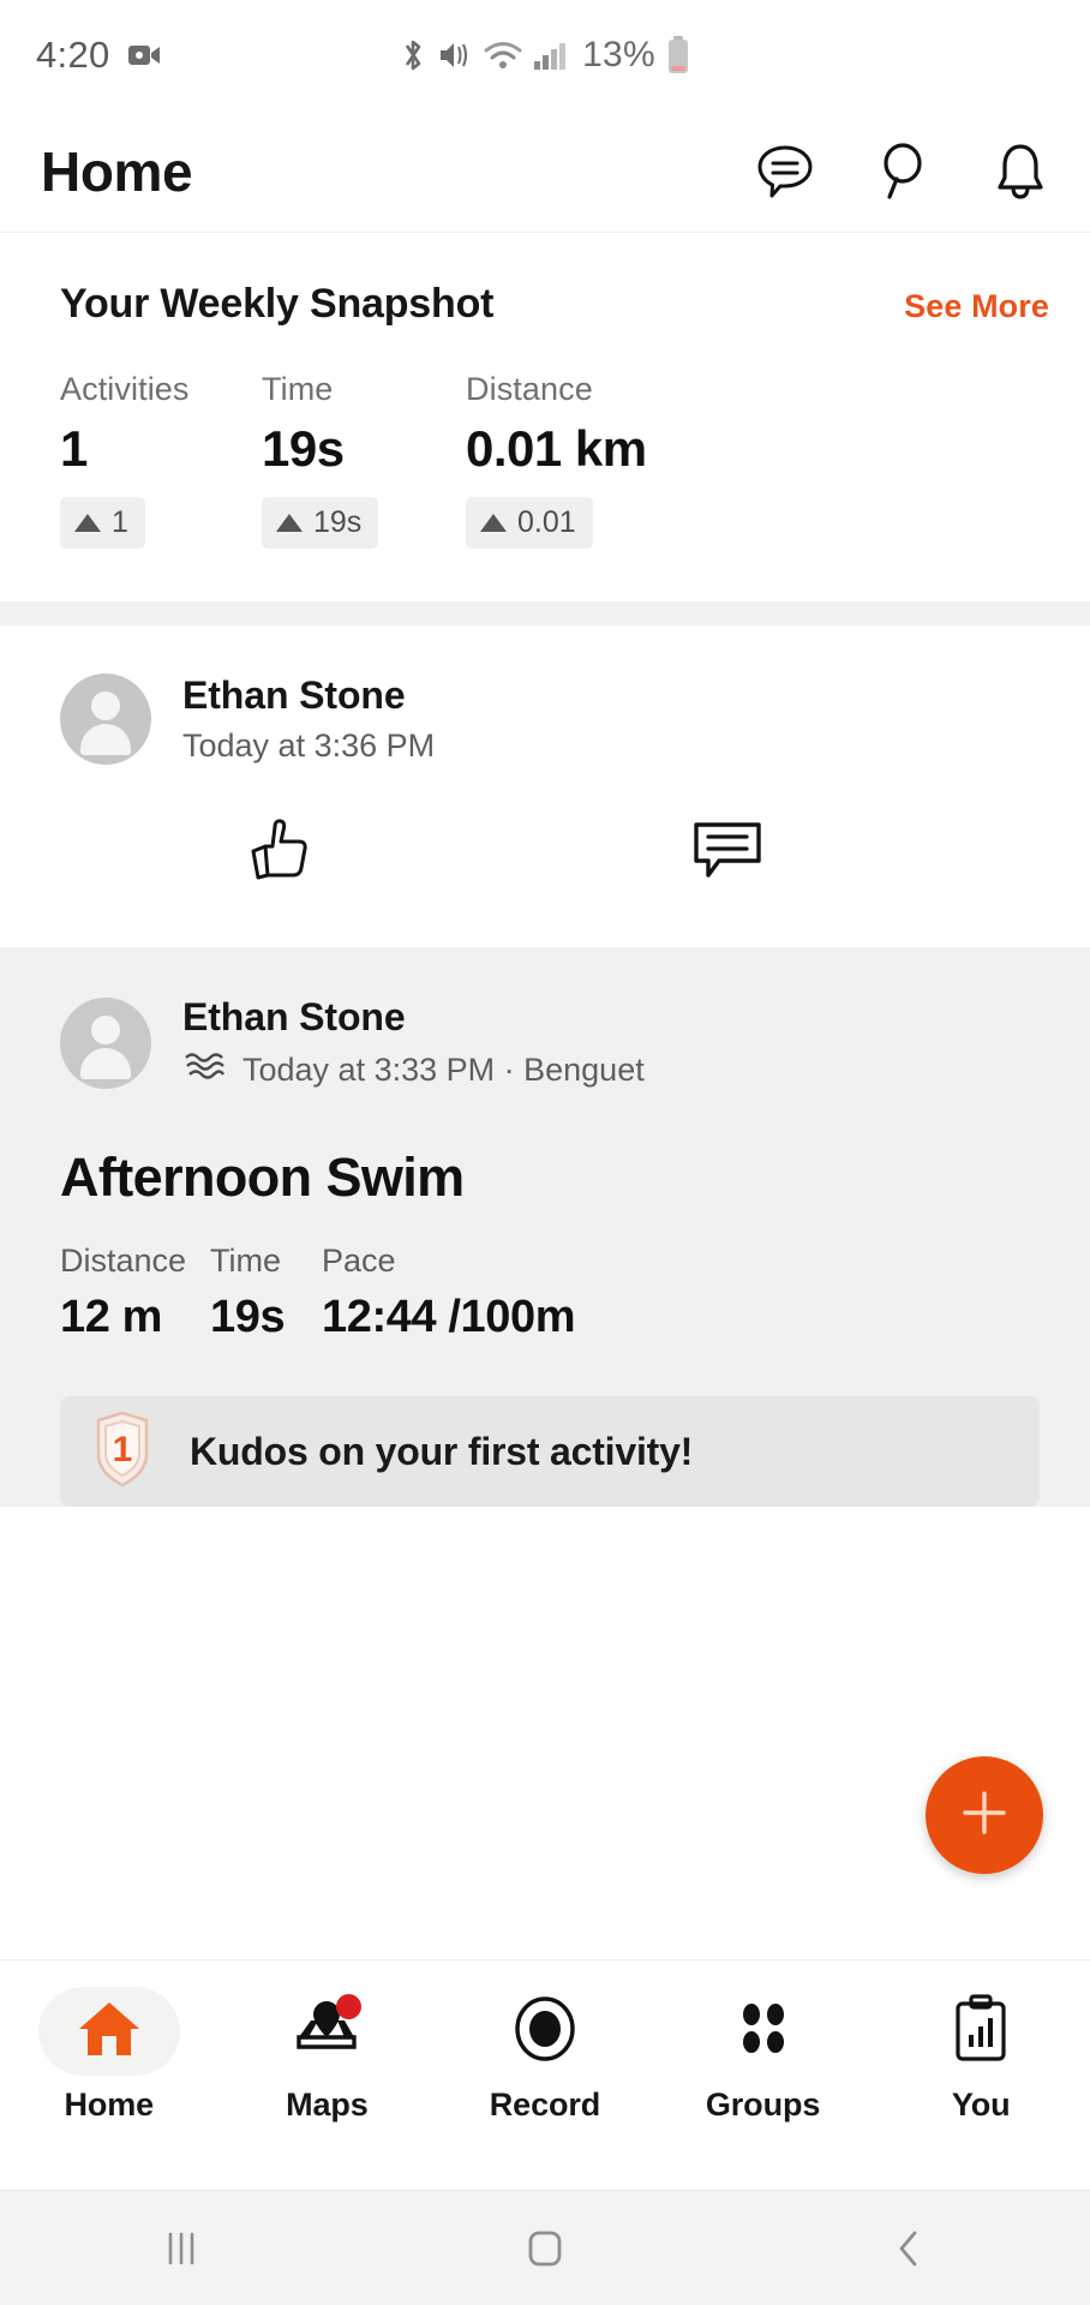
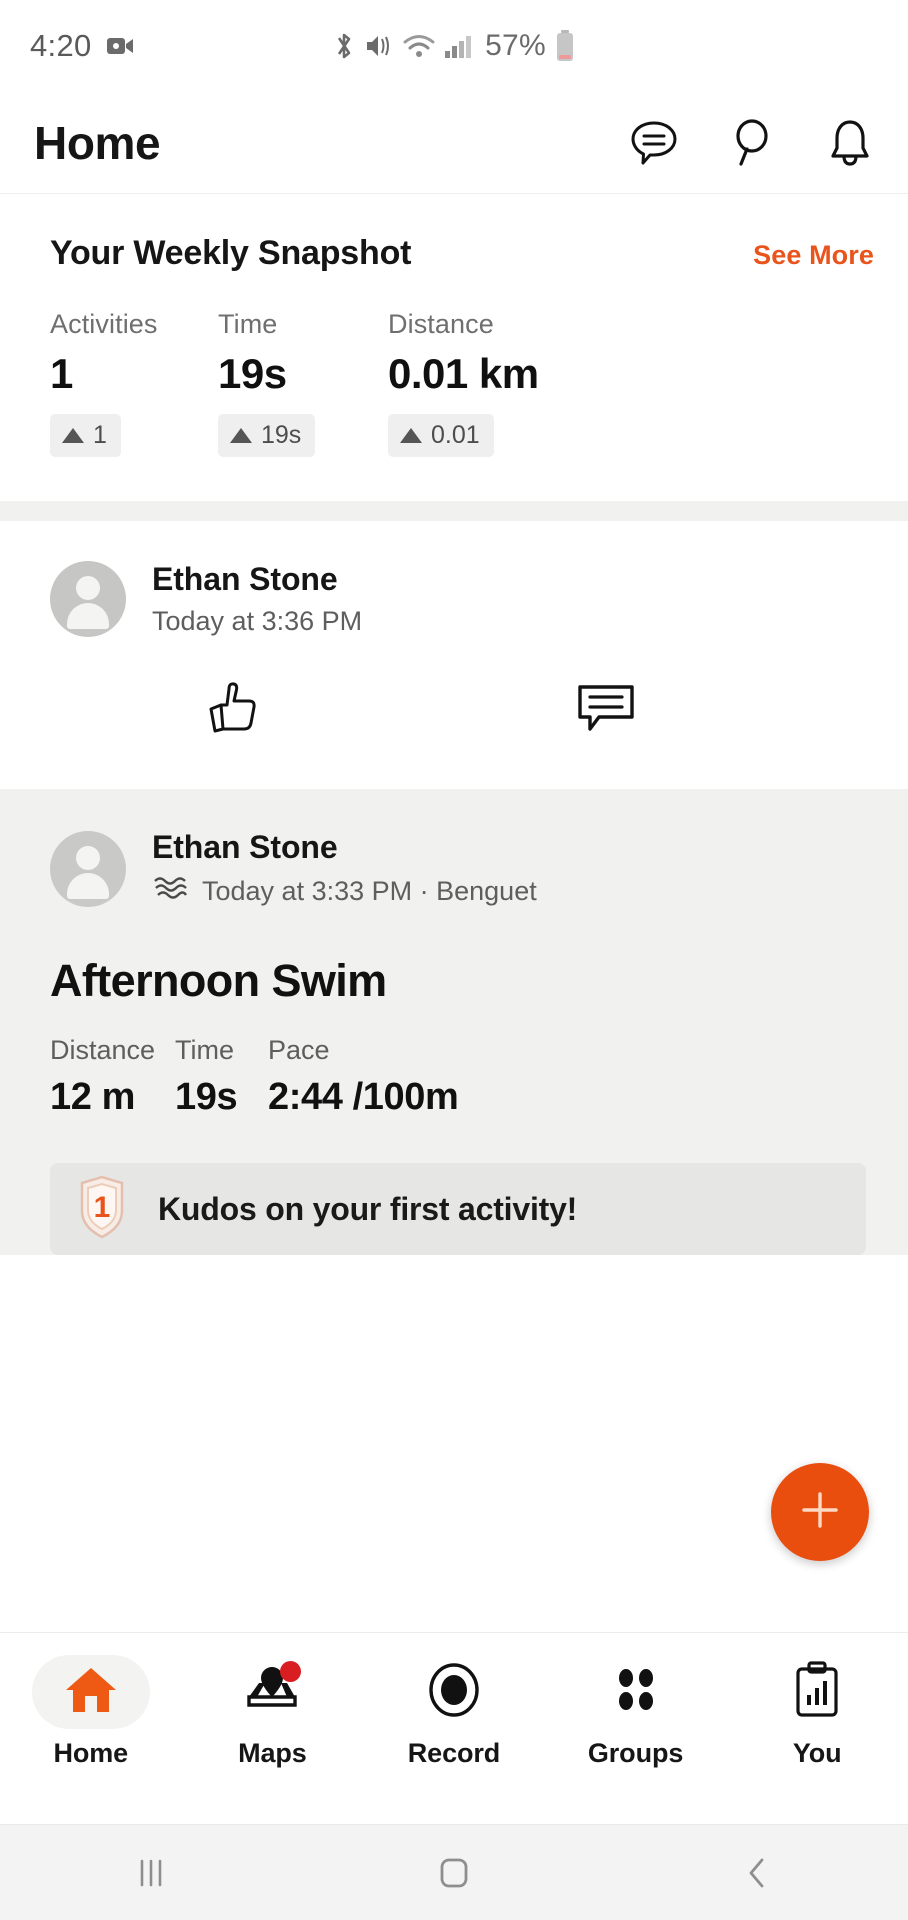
  4:20
- 13%
+ 57%
  Home
  Your Weekly Snapshot
  See More
  Activities
  1
  1
  Time
  19s
  19s
  Distance
  0.01 km
  0.01
  Ethan Stone
  Today at 3:36 PM
  Ethan Stone
  Today at 3:33 PM · Benguet
  Afternoon Swim
  Distance
  12 m
  Time
  19s
  Pace
- 12:44 /100m
+ 2:44 /100m
  1
  Kudos on your first activity!
  Home
  Maps
  Record
  Groups
  You
